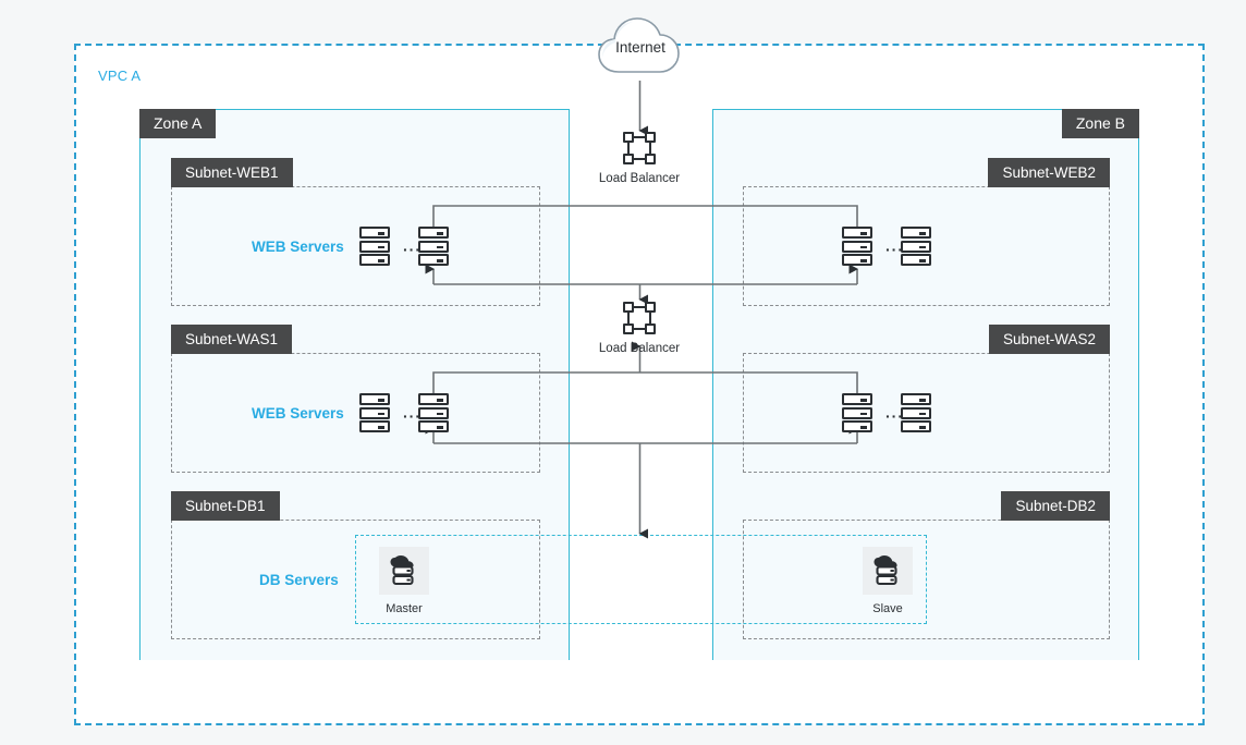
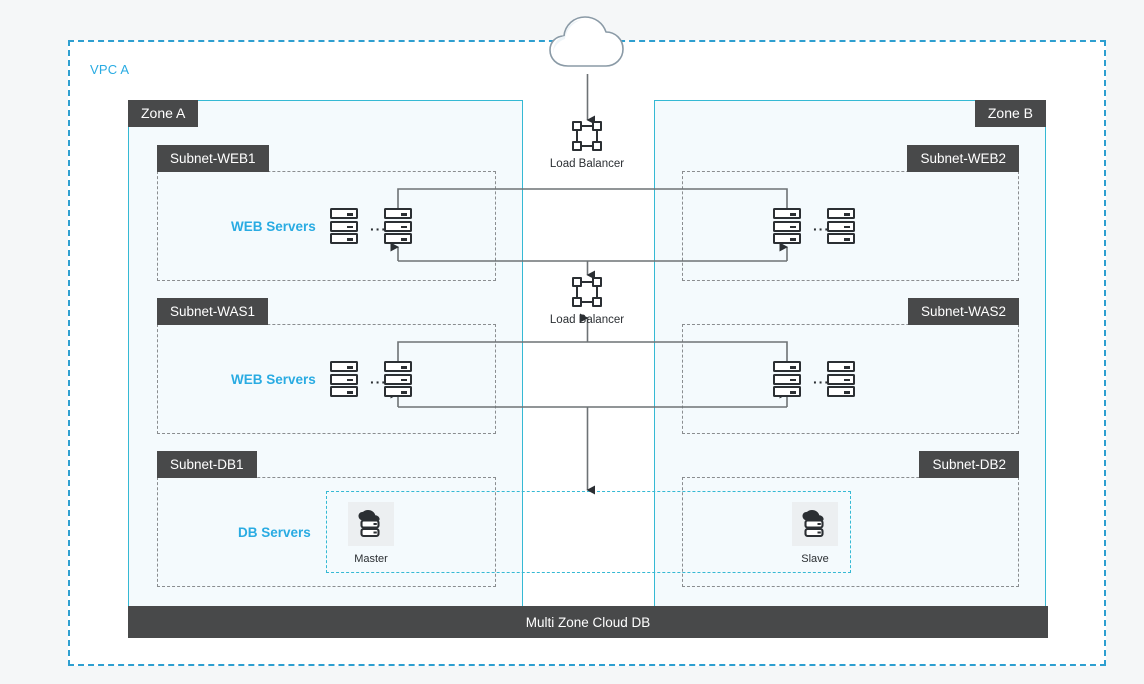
  VPC A
  Zone A
  Zone B
  Subnet-WEB1
  Subnet-WEB2
  Subnet-WAS1
  Subnet-WAS2
  Subnet-DB1
  Subnet-DB2
- Internet
  Load Balancer
  Load Balancer
  WEB Servers
  WEB Servers
  DB Servers
  Master
  Slave
+ Multi Zone Cloud DB
